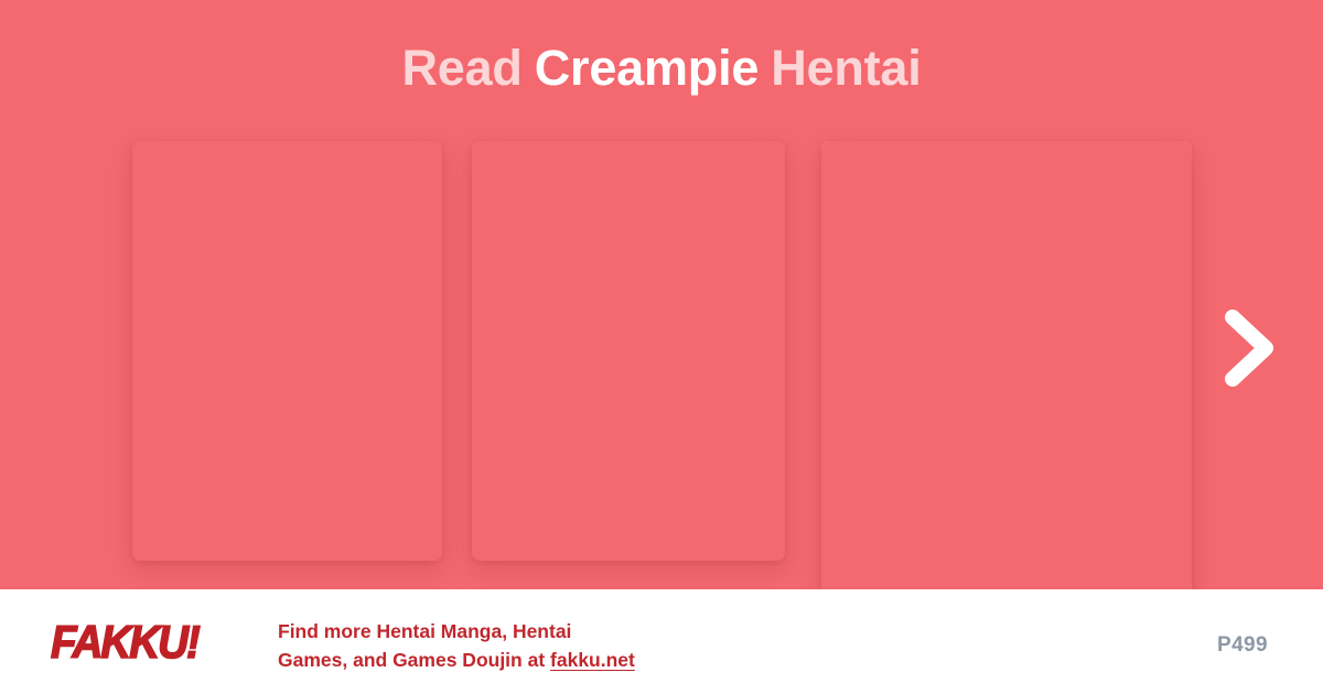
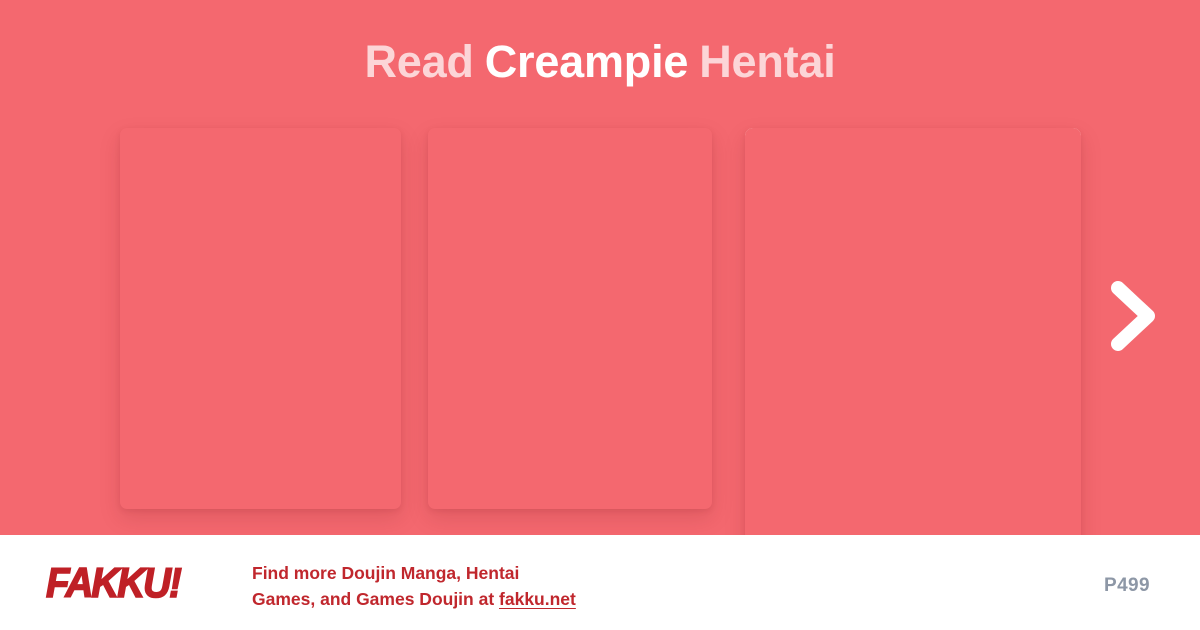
  Read Creampie Hentai
  FAKKU!
- Find more Hentai Manga, Hentai
+ Find more Doujin Manga, Hentai
  Games, and Games Doujin at fakku.net
  P499
